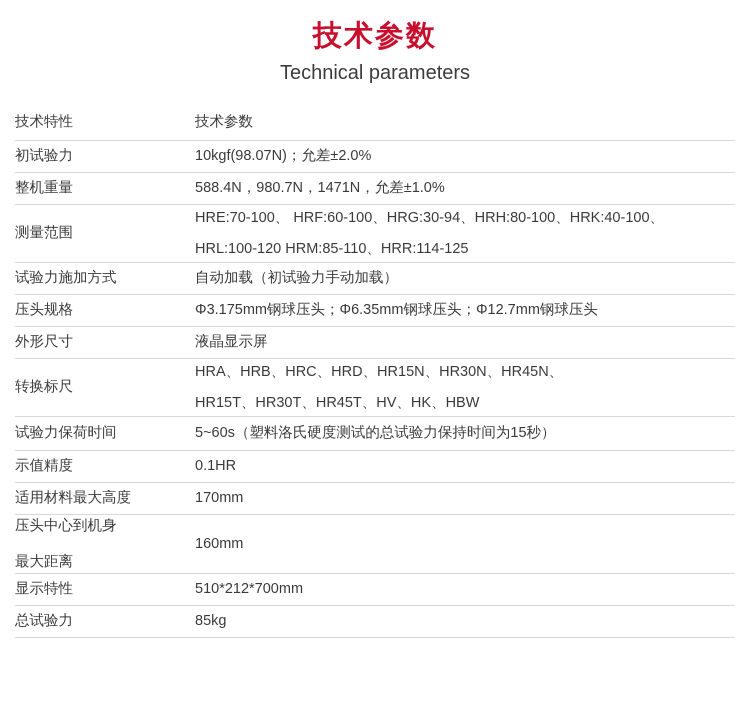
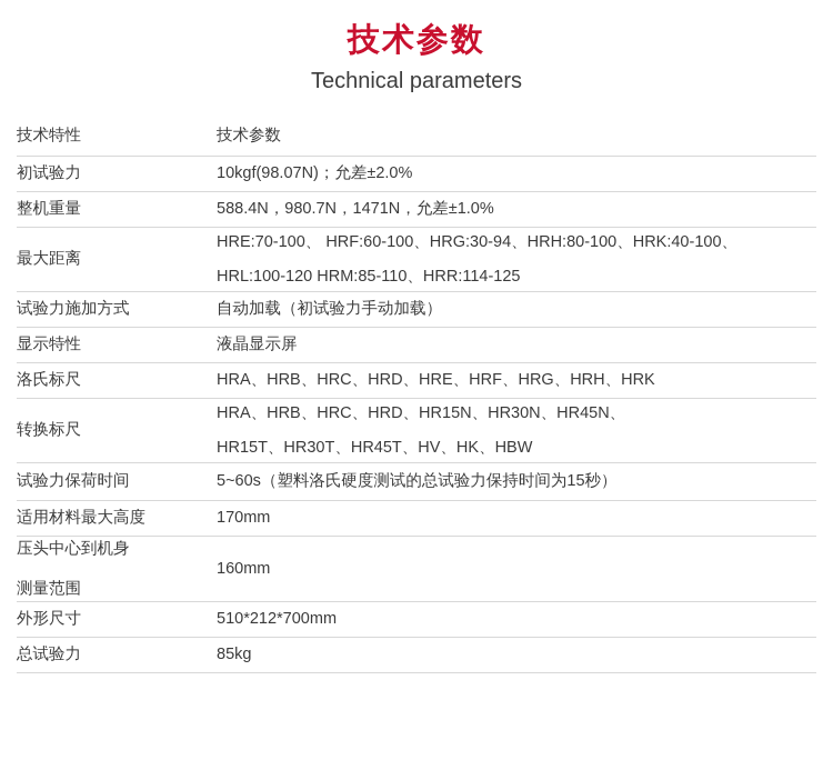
  技术参数
  Technical parameters
  技术特性	技术参数
  初试验力	10kgf(98.07N)；允差±2.0%
  整机重量	588.4N，980.7N，1471N，允差±1.0%
- 测量范围	HRE:70-100、 HRF:60-100、HRG:30-94、HRH:80-100、HRK:40-100、 HRL:100-120 HRM:85-110、HRR:114-125
+ 最大距离	HRE:70-100、 HRF:60-100、HRG:30-94、HRH:80-100、HRK:40-100、 HRL:100-120 HRM:85-110、HRR:114-125
  试验力施加方式	自动加载（初试验力手动加载）
- 压头规格	Φ3.175mm钢球压头；Φ6.35mm钢球压头；Φ12.7mm钢球压头
- 外形尺寸	液晶显示屏
+ 显示特性	液晶显示屏
+ 洛氏标尺	HRA、HRB、HRC、HRD、HRE、HRF、HRG、HRH、HRK
  转换标尺	HRA、HRB、HRC、HRD、HR15N、HR30N、HR45N、 HR15T、HR30T、HR45T、HV、HK、HBW
  试验力保荷时间	5~60s（塑料洛氏硬度测试的总试验力保持时间为15秒）
- 示值精度	0.1HR
  适用材料最大高度	170mm
- 压头中心到机身 最大距离	160mm
+ 压头中心到机身 测量范围	160mm
- 显示特性	510*212*700mm
+ 外形尺寸	510*212*700mm
  总试验力	85kg
